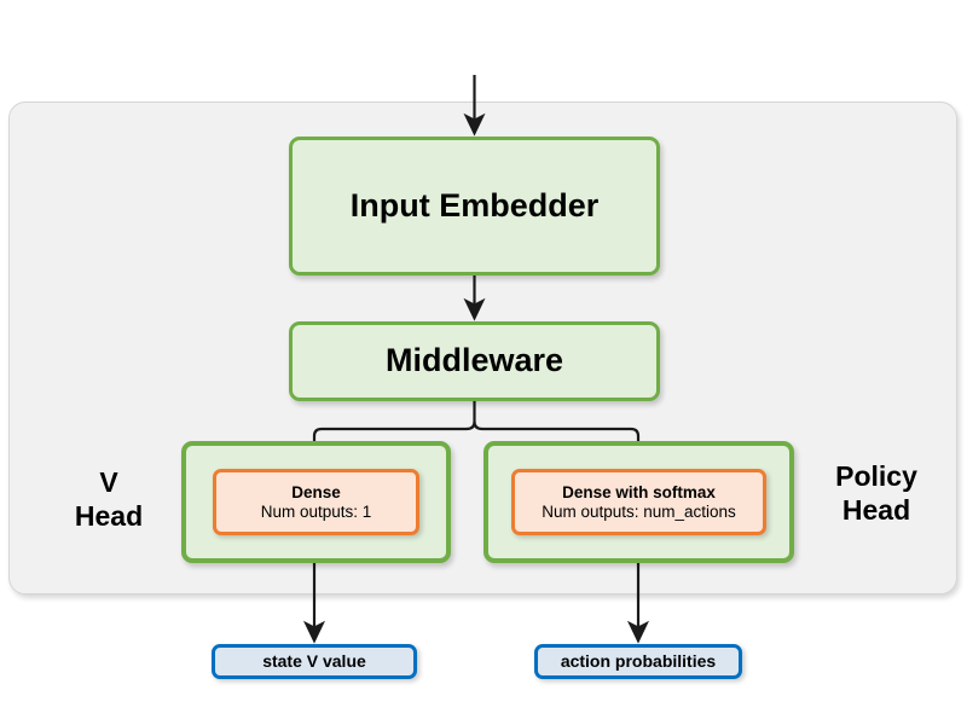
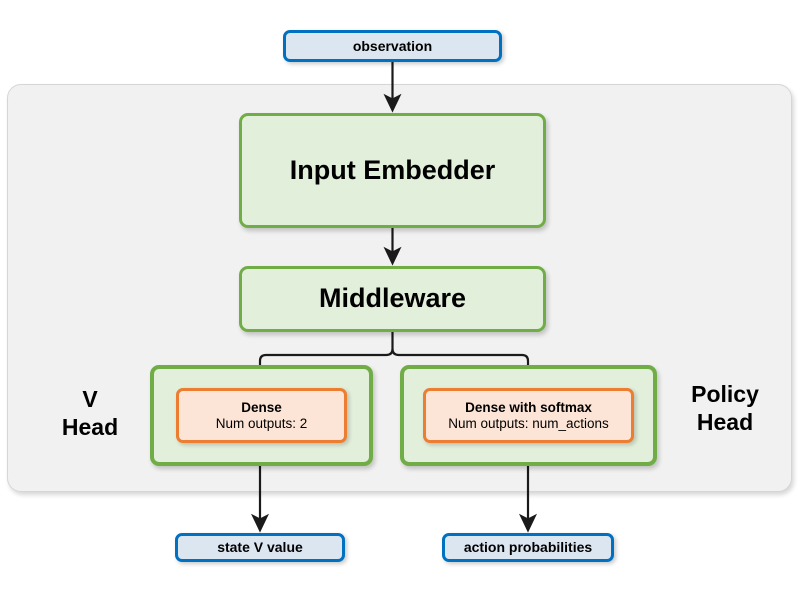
+ observation
  Input Embedder
  Middleware
  Dense
- Num outputs: 1
+ Num outputs: 2
  V
  Head
  Dense with softmax
  Num outputs: num_actions
  Policy
  Head
  state V value
  action probabilities
